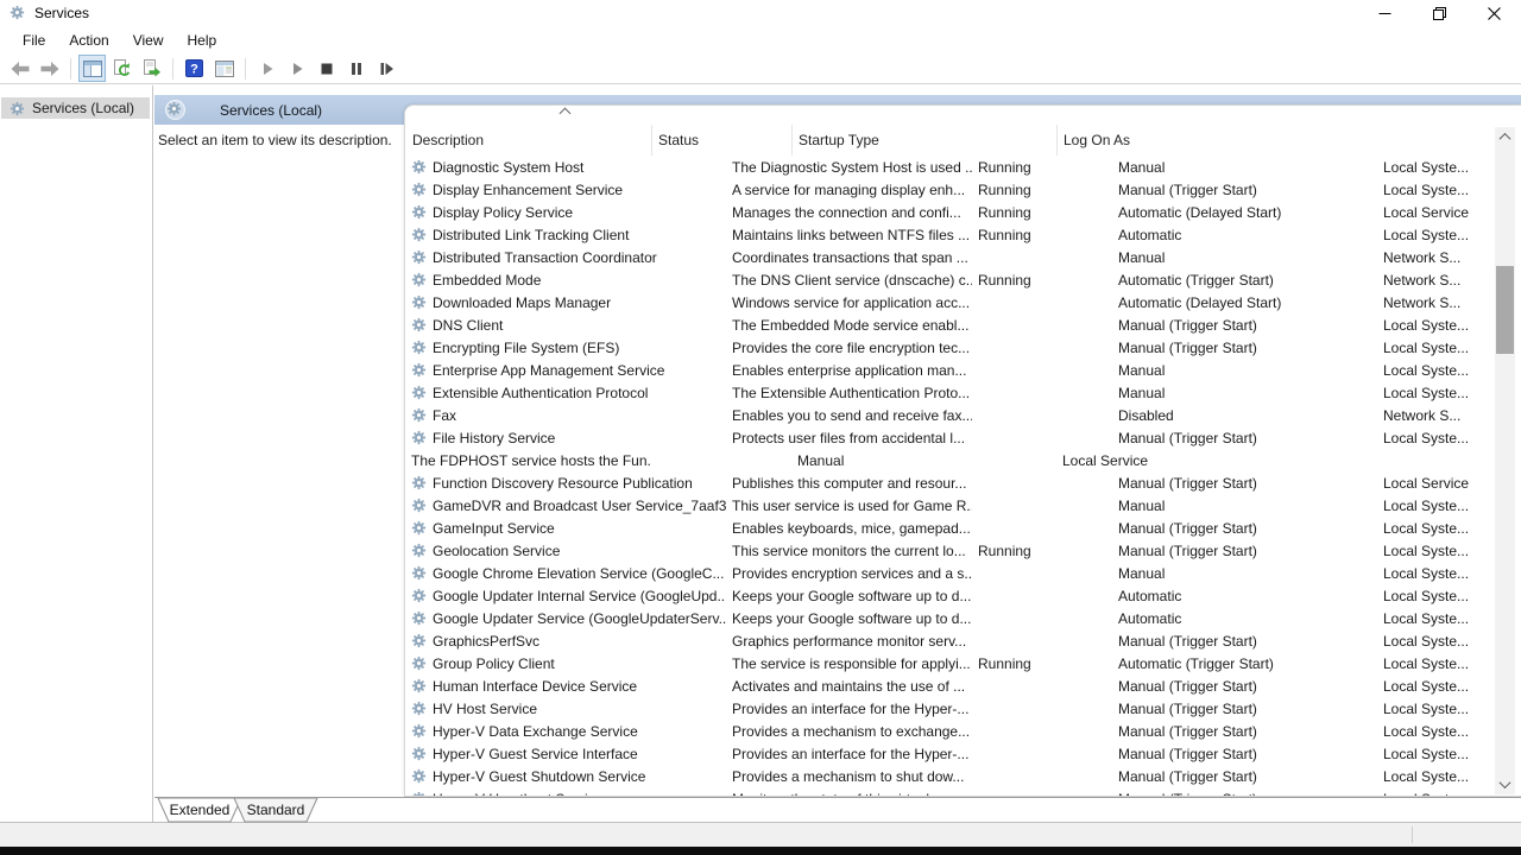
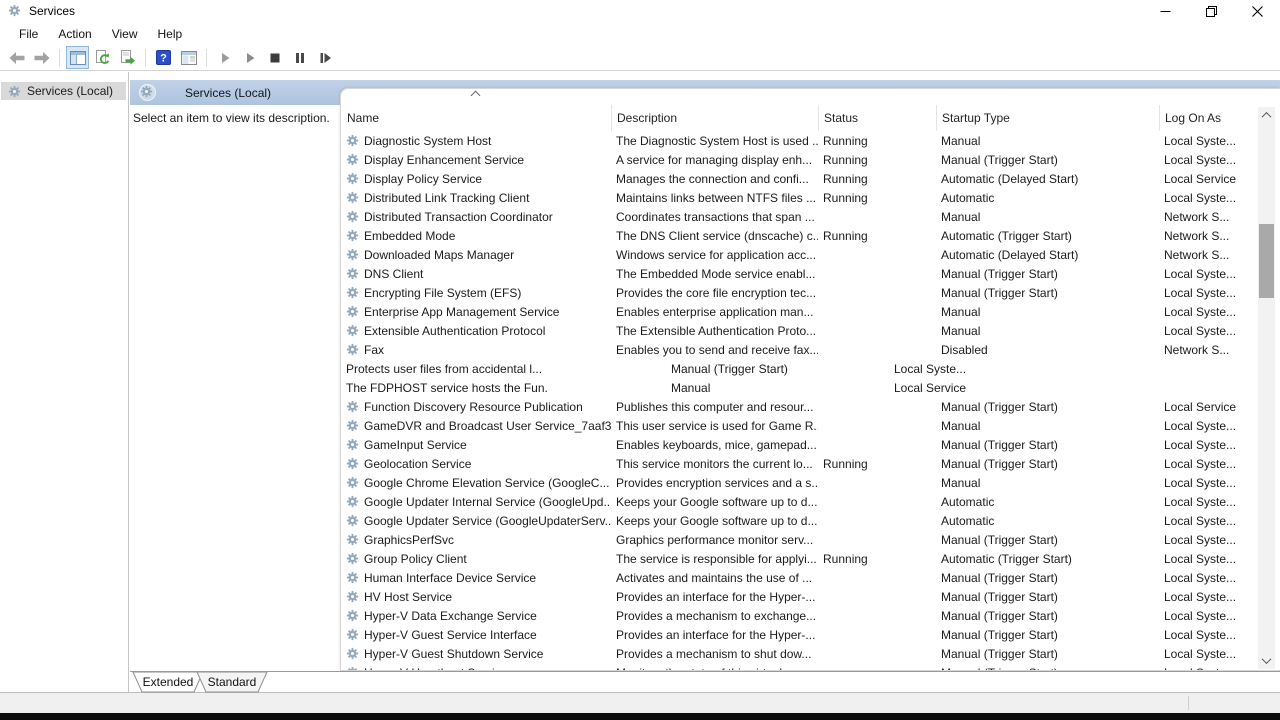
  Services
  File
  Action
  View
  Help
  ?
  Services (Local)
  Services (Local)
  Select an item to view its description.
+ Name
  Description
  Status
  Startup Type
  Log On As
  Diagnostic System Host
  The Diagnostic System Host is used ..
  Running
  Manual
  Local Syste...
  Display Enhancement Service
  A service for managing display enh...
  Running
  Manual (Trigger Start)
  Local Syste...
  Display Policy Service
  Manages the connection and confi...
  Running
  Automatic (Delayed Start)
  Local Service
  Distributed Link Tracking Client
  Maintains links between NTFS files ...
  Running
  Automatic
  Local Syste...
  Distributed Transaction Coordinator
  Coordinates transactions that span ...
  Manual
  Network S...
  Embedded Mode
  The DNS Client service (dnscache) c..
  Running
  Automatic (Trigger Start)
  Network S...
  Downloaded Maps Manager
  Windows service for application acc...
  Automatic (Delayed Start)
  Network S...
  DNS Client
  The Embedded Mode service enabl...
  Manual (Trigger Start)
  Local Syste...
  Encrypting File System (EFS)
  Provides the core file encryption tec...
  Manual (Trigger Start)
  Local Syste...
  Enterprise App Management Service
  Enables enterprise application man...
  Manual
  Local Syste...
  Extensible Authentication Protocol
  The Extensible Authentication Proto...
  Manual
  Local Syste...
  Fax
  Enables you to send and receive fax...
  Disabled
  Network S...
- File History Service
  Protects user files from accidental l...
  Manual (Trigger Start)
  Local Syste...
  The FDPHOST service hosts the Fun.
  Manual
  Local Service
  Function Discovery Resource Publication
  Publishes this computer and resour...
  Manual (Trigger Start)
  Local Service
  GameDVR and Broadcast User Service_7aaf3
  This user service is used for Game R.
  Manual
  Local Syste...
  GameInput Service
  Enables keyboards, mice, gamepad...
  Manual (Trigger Start)
  Local Syste...
  Geolocation Service
  This service monitors the current lo...
  Running
  Manual (Trigger Start)
  Local Syste...
  Google Chrome Elevation Service (GoogleC...
  Provides encryption services and a s..
  Manual
  Local Syste...
  Google Updater Internal Service (GoogleUpd..
  Keeps your Google software up to d...
  Automatic
  Local Syste...
  Google Updater Service (GoogleUpdaterServ..
  Keeps your Google software up to d...
  Automatic
  Local Syste...
  GraphicsPerfSvc
  Graphics performance monitor serv...
  Manual (Trigger Start)
  Local Syste...
  Group Policy Client
  The service is responsible for applyi...
  Running
  Automatic (Trigger Start)
  Local Syste...
  Human Interface Device Service
  Activates and maintains the use of ...
  Manual (Trigger Start)
  Local Syste...
  HV Host Service
  Provides an interface for the Hyper-...
  Manual (Trigger Start)
  Local Syste...
  Hyper-V Data Exchange Service
  Provides a mechanism to exchange...
  Manual (Trigger Start)
  Local Syste...
  Hyper-V Guest Service Interface
  Provides an interface for the Hyper-...
  Manual (Trigger Start)
  Local Syste...
  Hyper-V Guest Shutdown Service
  Provides a mechanism to shut dow...
  Manual (Trigger Start)
  Local Syste...
  Extended
  Standard
